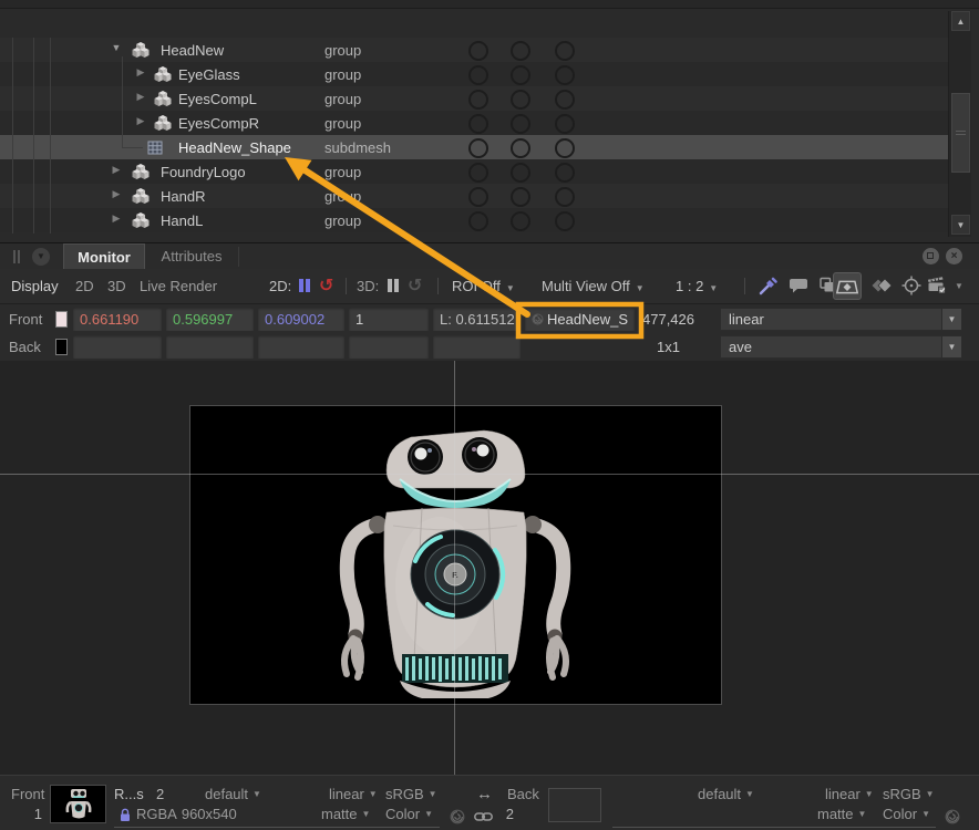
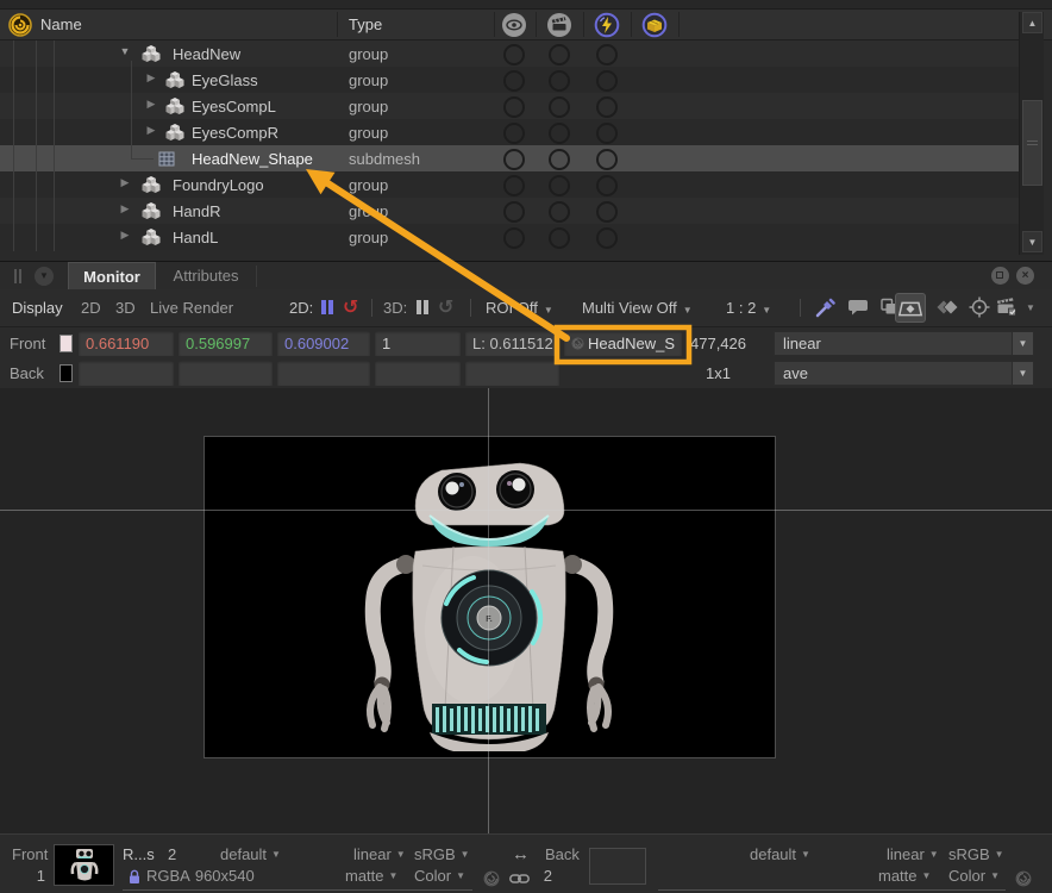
+ Name
+ Type
  ▼
  HeadNew
  group
  ▶
  EyeGlass
  group
  ▶
  EyesCompL
  group
  ▶
  EyesCompR
  group
  HeadNew_Shape
  subdmesh
  ▶
  FoundryLogo
  group
  ▶
  HandR
  ▶
  HandL
  group
  ▲
  ▼
  ▼
  Monitor
  Attributes
  ×
  Display
  2D
  3D
  Live Render
  2D:
  ↺
  3D:
  ↺
  ROIff ▼
  Multi View Off ▼
  1 : 2 ▼
  ▼
  Front
  0.661190
  0.596997
  0.609002
  1
  L: 0.611512
  HeadNew_S
  477,426
  linear
  ▼
  Back
  1x1
  ave
  ▼
  Front
  1
  R...s
  2
  RGBA
  960x540
  default
  ▼
  linear
  ▼
  sRGB
  ▼
  matte
  ▼
  Color
  ▼
  ↔
  Back
  2
  default
  ▼
  linear
  ▼
  sRGB
  ▼
  matte
  ▼
  Color
  ▼
